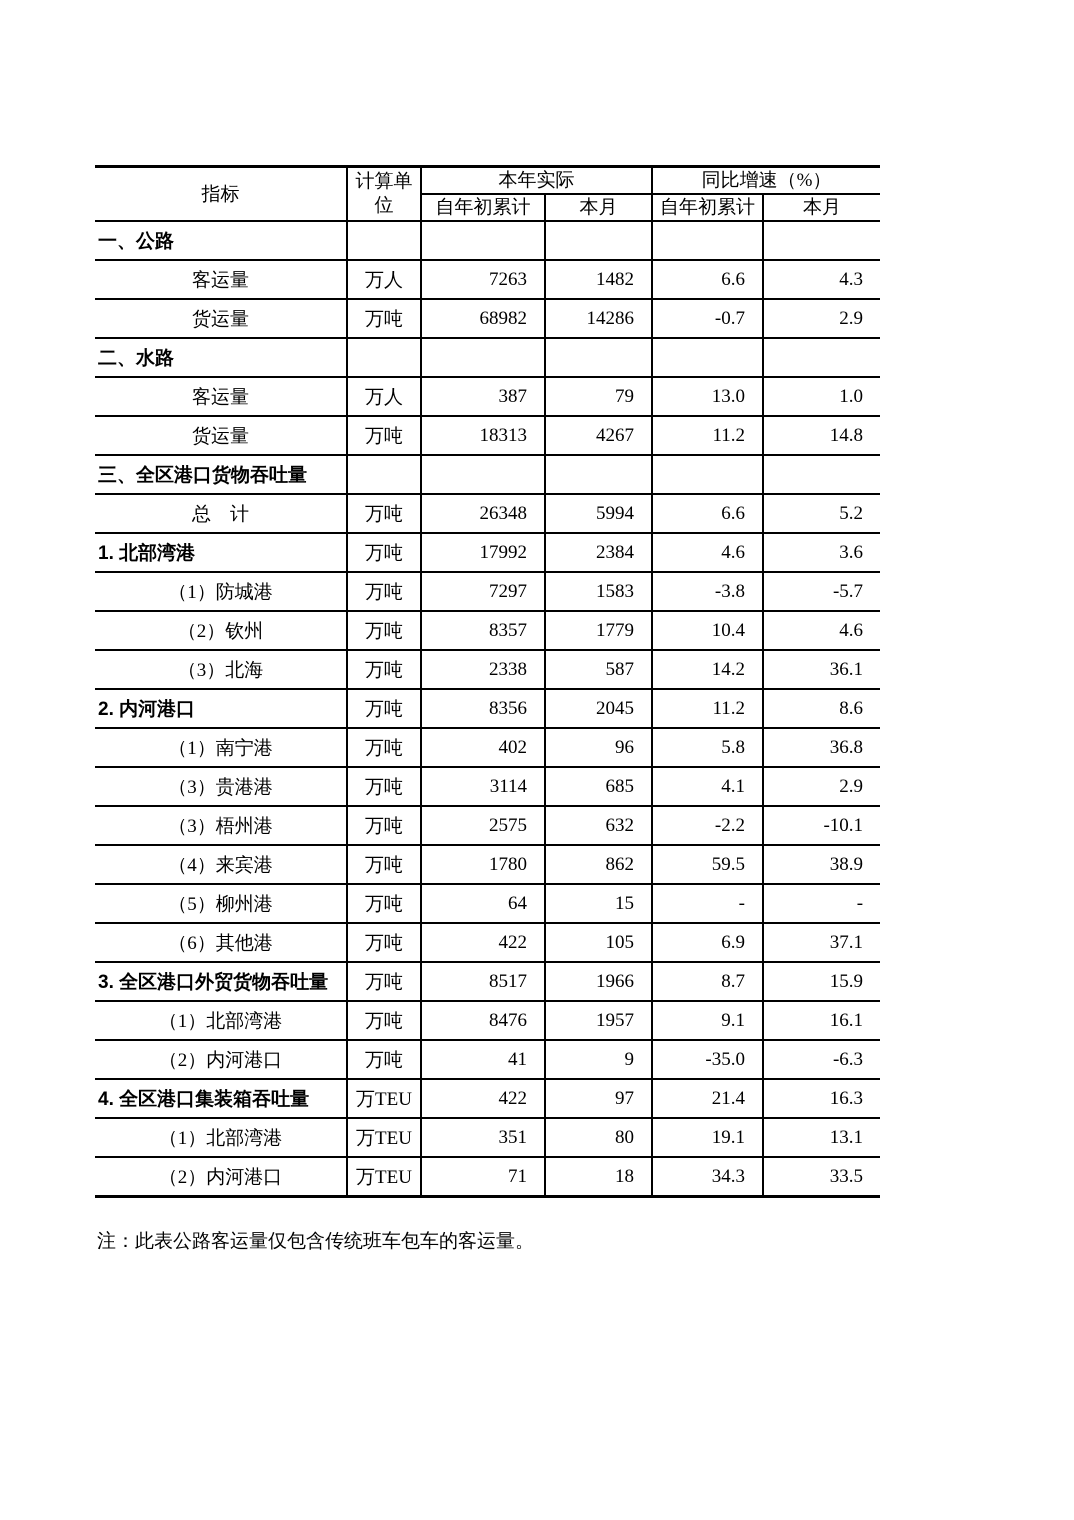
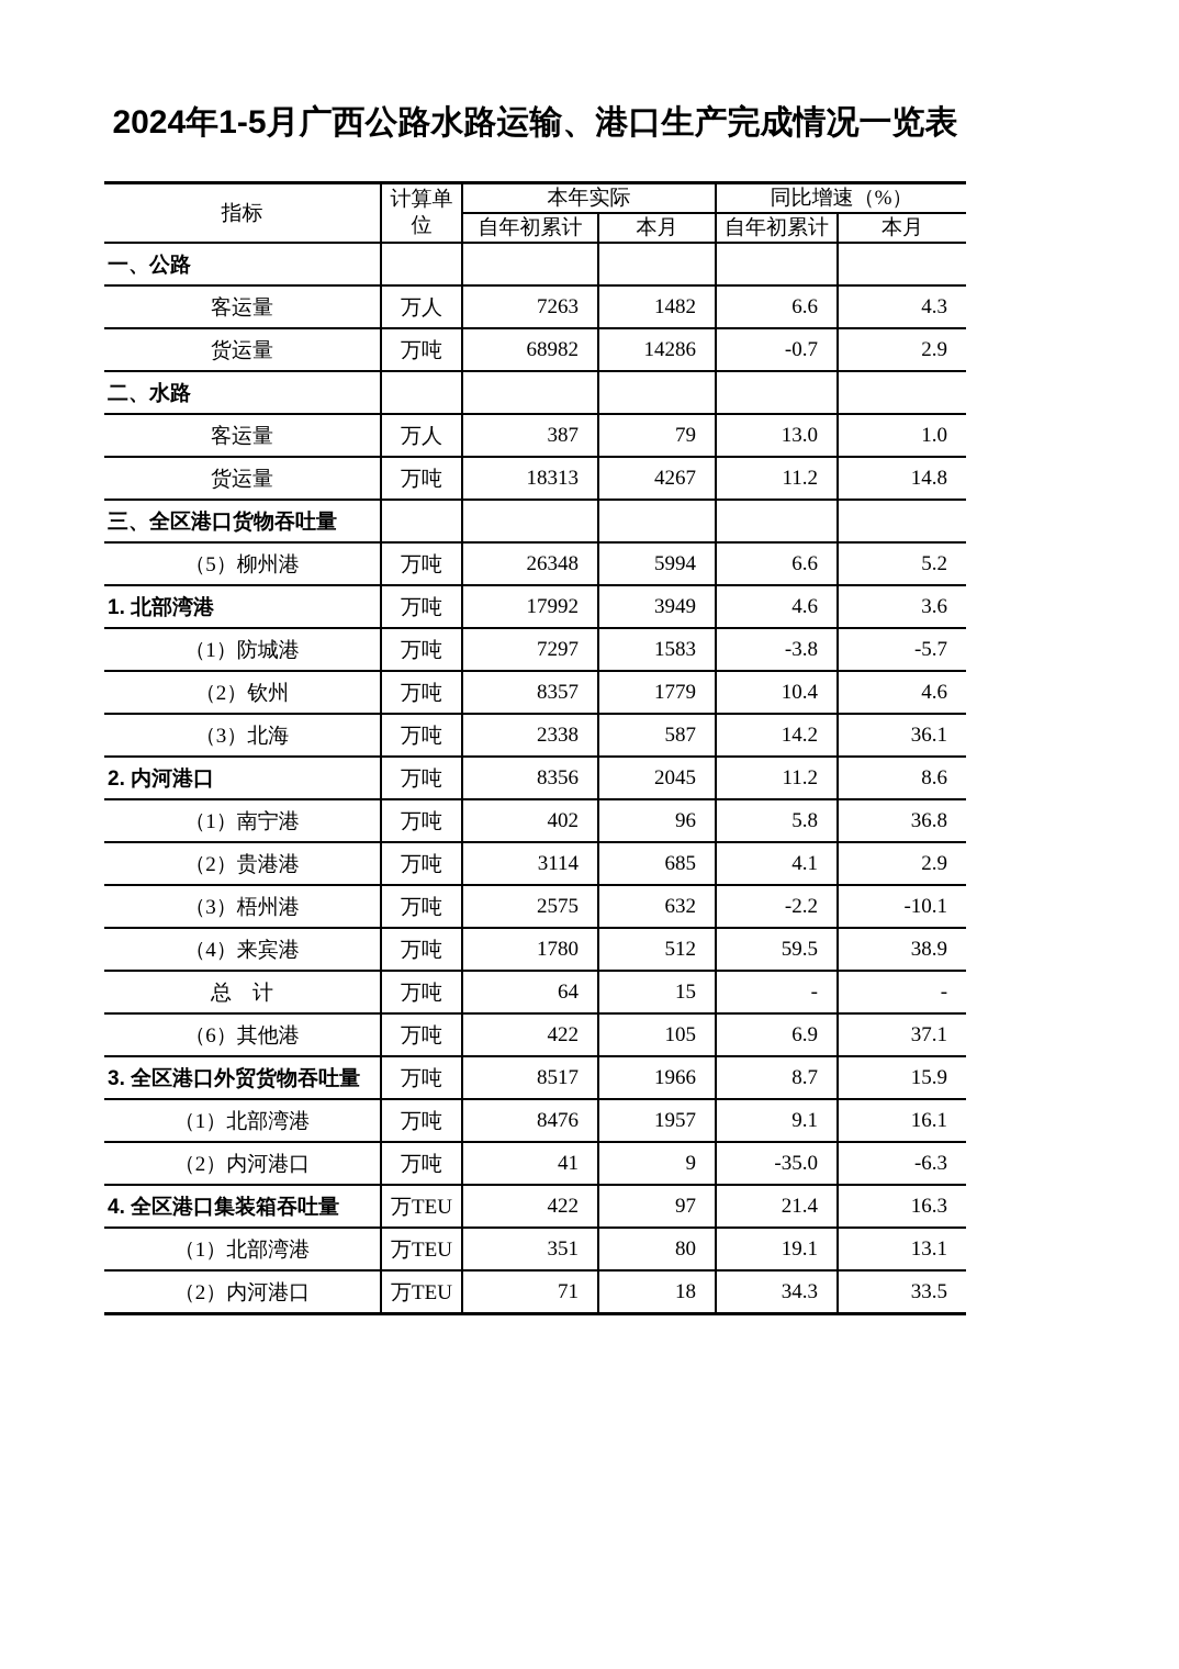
+ 2024年1-5月广西公路水路运输、港口生产完成情况一览表
  指标	计算单位	本年实际	同比增速（%）
  自年初累计	本月	自年初累计	本月
  一、公路
  客运量	万人	7263	1482	6.6	4.3
  货运量	万吨	68982	14286	-0.7	2.9
  二、水路
  客运量	万人	387	79	13.0	1.0
  货运量	万吨	18313	4267	11.2	14.8
  三、全区港口货物吞吐量
- 总 计	万吨	26348	5994	6.6	5.2
+ （5）柳州港	万吨	26348	5994	6.6	5.2
- 1. 北部湾港	万吨	17992	2384	4.6	3.6
+ 1. 北部湾港	万吨	17992	3949	4.6	3.6
  （1）防城港	万吨	7297	1583	-3.8	-5.7
  （2）钦州	万吨	8357	1779	10.4	4.6
  （3）北海	万吨	2338	587	14.2	36.1
  2. 内河港口	万吨	8356	2045	11.2	8.6
  （1）南宁港	万吨	402	96	5.8	36.8
- （3）贵港港	万吨	3114	685	4.1	2.9
+ （2）贵港港	万吨	3114	685	4.1	2.9
  （3）梧州港	万吨	2575	632	-2.2	-10.1
- （4）来宾港	万吨	1780	862	59.5	38.9
+ （4）来宾港	万吨	1780	512	59.5	38.9
- （5）柳州港	万吨	64	15	-	-
+ 总 计	万吨	64	15	-	-
  （6）其他港	万吨	422	105	6.9	37.1
  3. 全区港口外贸货物吞吐量	万吨	8517	1966	8.7	15.9
  （1）北部湾港	万吨	8476	1957	9.1	16.1
  （2）内河港口	万吨	41	9	-35.0	-6.3
  4. 全区港口集装箱吞吐量	万TEU	422	97	21.4	16.3
  （1）北部湾港	万TEU	351	80	19.1	13.1
  （2）内河港口	万TEU	71	18	34.3	33.5
- 注：此表公路客运量仅包含传统班车包车的客运量。
